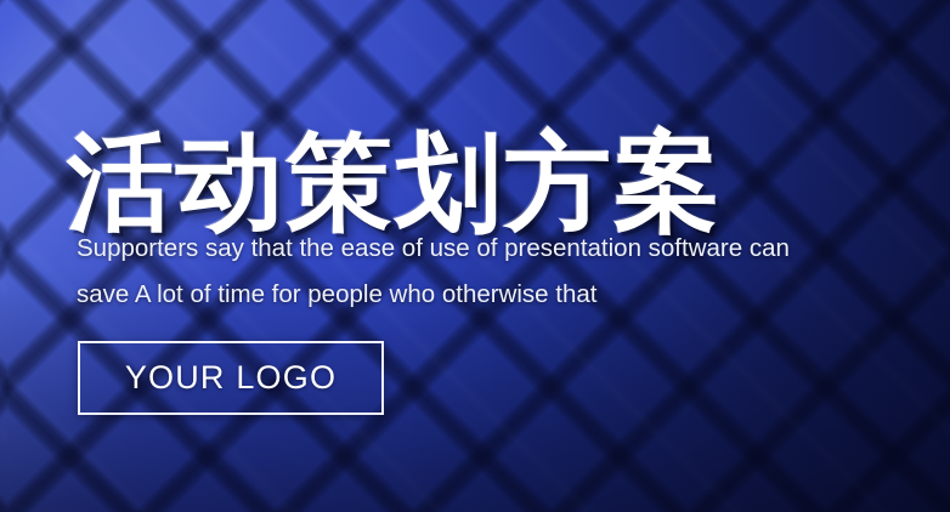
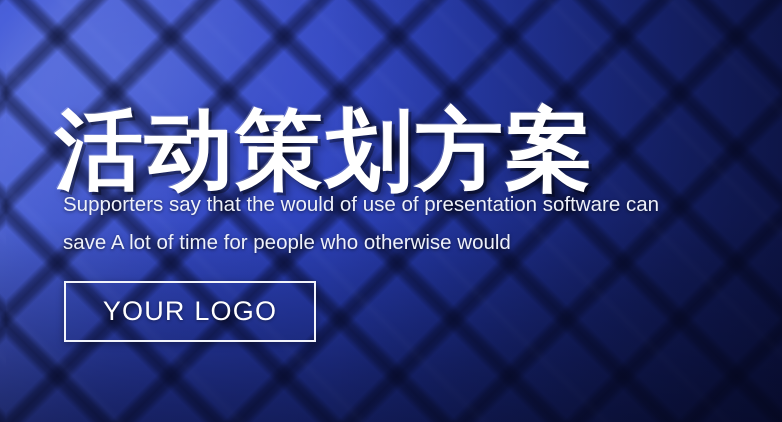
  活动策划方案
- Supporters say that the ease of use of presentation software can
+ Supporters say that the would of use of presentation software can
- save A lot of time for people who otherwise that
+ save A lot of time for people who otherwise would
  YOUR LOGO
